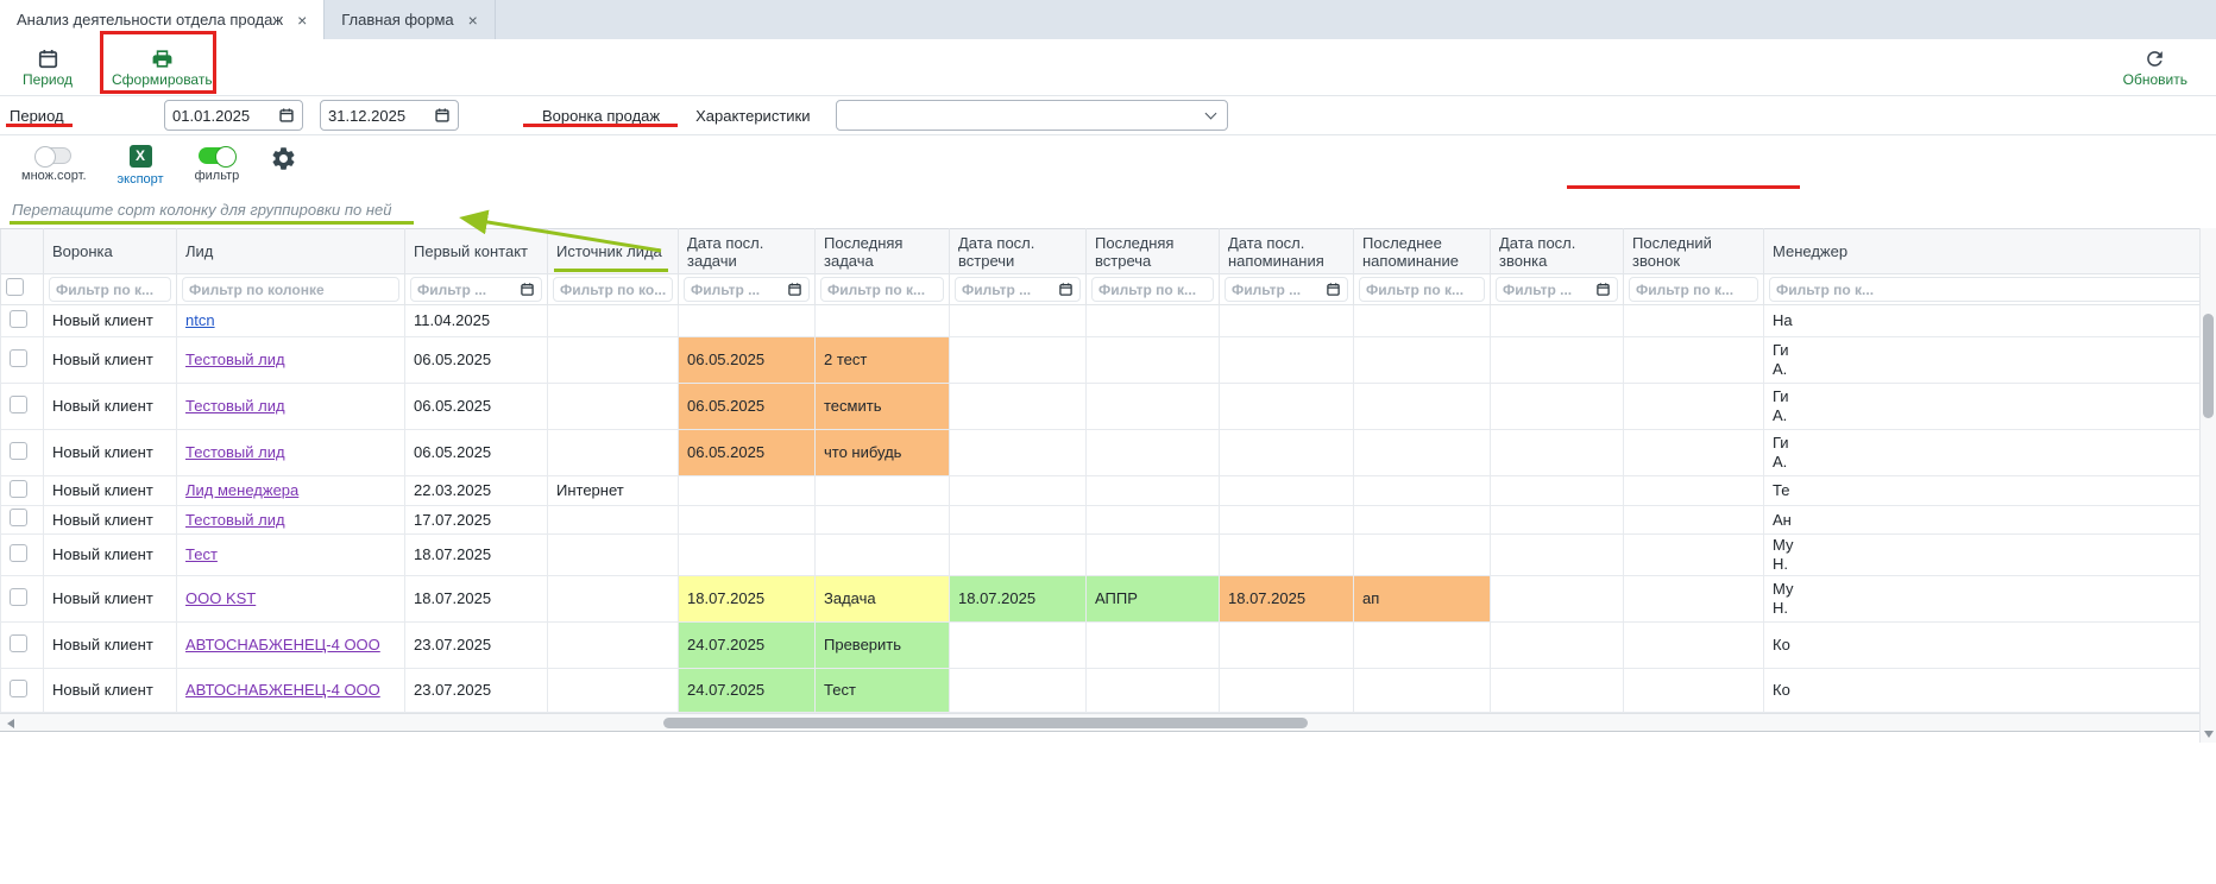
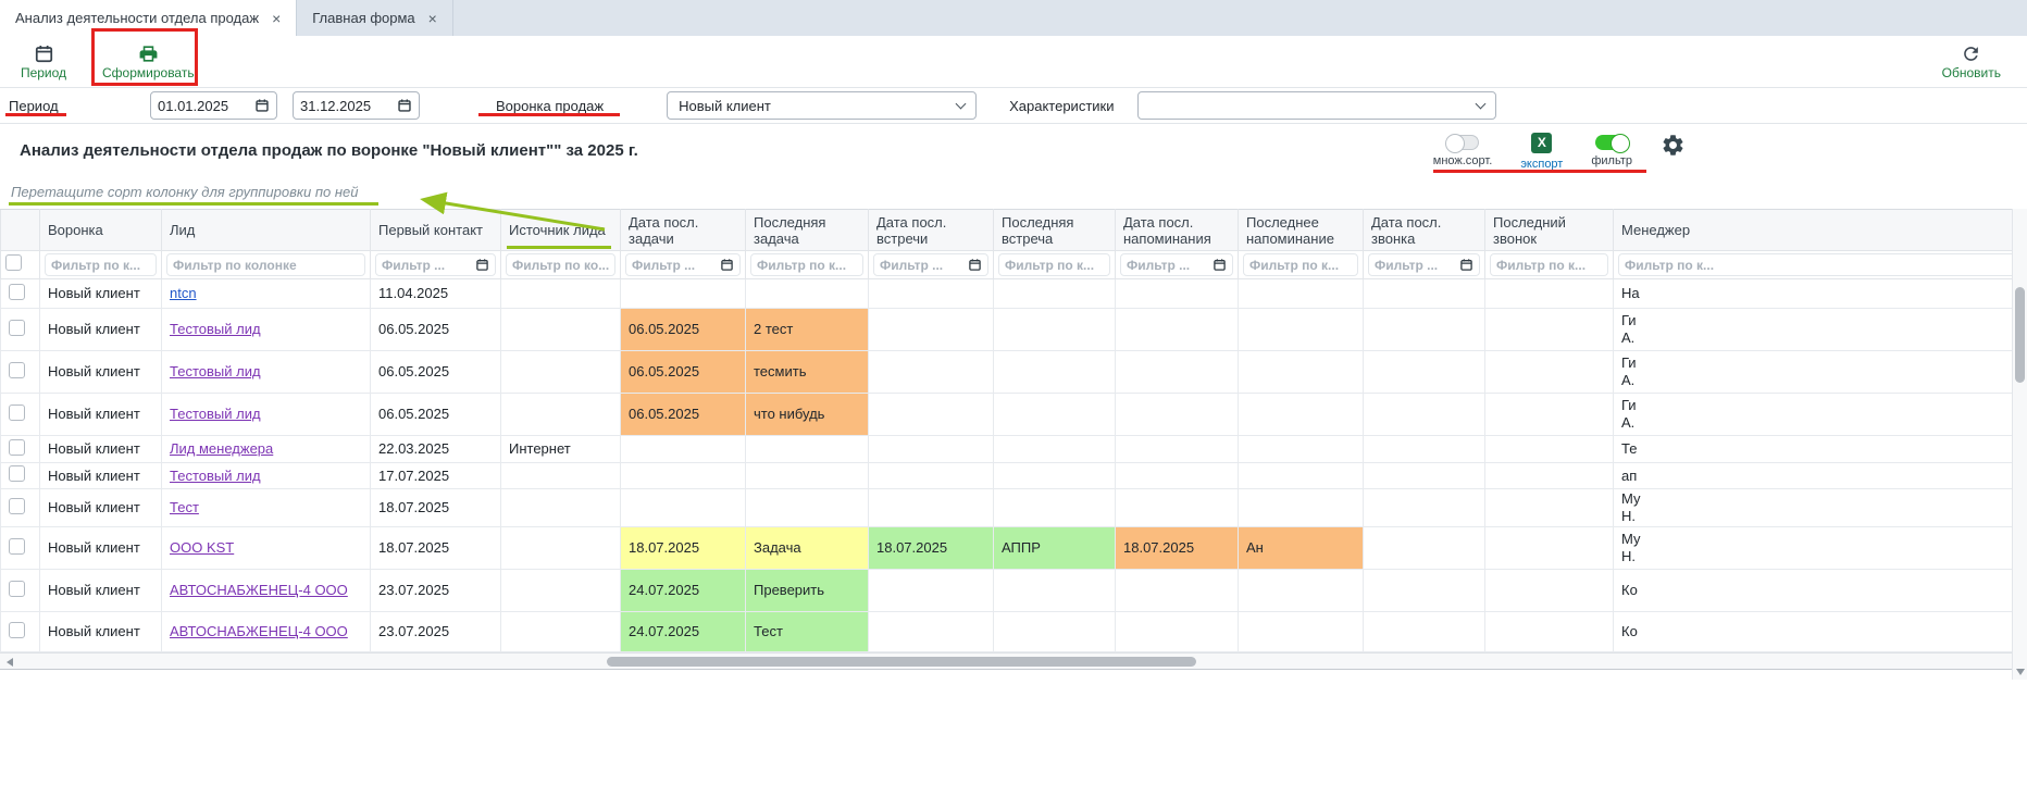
  Анализ деятельности отдела продаж
  ×
  Главная форма
  ×
  Период
  Сформировать
  Обновить
  Период
  01.01.2025
  31.12.2025
  Воронка продаж
+ Новый клиент
  Характеристики
+ Анализ деятельности отдела продаж по воронке "Новый клиент"" за 2025 г.
  множ.сорт.
  X
  экспорт
  фильтр
  Перетащите сорт колонку для группировки по ней
  	Воронка	Лид	Первый контакт	Источник лид	Дата посл. задачи	Последняя задача	Дата посл. встречи	Последняя встреча	Дата посл. напоминания	Последнее напоминание	Дата посл. звонка	Последний звонок	Менеджер
  	Фильтр по к...	Фильтр по колонке	Фильтр ...	Фильтр по ко...	Фильтр ...	Фильтр по к...	Фильтр ...	Фильтр по к...	Фильтр ...	Фильтр по к...	Фильтр ...	Фильтр по к...	Фильтр по к...
  	Новый клиент	ntcn	11.04.2025										На
  	Новый клиент	Тестовый лид	06.05.2025		06.05.2025	2 тест							Ги А.
  	Новый клиент	Тестовый лид	06.05.2025		06.05.2025	тесмить							Ги А.
  	Новый клиент	Тестовый лид	06.05.2025		06.05.2025	что нибудь							Ги А.
  	Новый клиент	Лид менеджера	22.03.2025	Интернет									Те
- 	Новый клиент	Тестовый лид	17.07.2025										Ан
+ 	Новый клиент	Тестовый лид	17.07.2025										ап
  	Новый клиент	Тест	18.07.2025										Му Н.
- 	Новый клиент	ООО KST	18.07.2025		18.07.2025	Задача	18.07.2025	АППР	18.07.2025	ап			Му Н.
+ 	Новый клиент	ООО KST	18.07.2025		18.07.2025	Задача	18.07.2025	АППР	18.07.2025	Ан			Му Н.
  	Новый клиент	АВТОСНАБЖЕНЕЦ-4 ООО	23.07.2025		24.07.2025	Преверить							Ко
  	Новый клиент	АВТОСНАБЖЕНЕЦ-4 ООО	23.07.2025		24.07.2025	Тест							Ко
